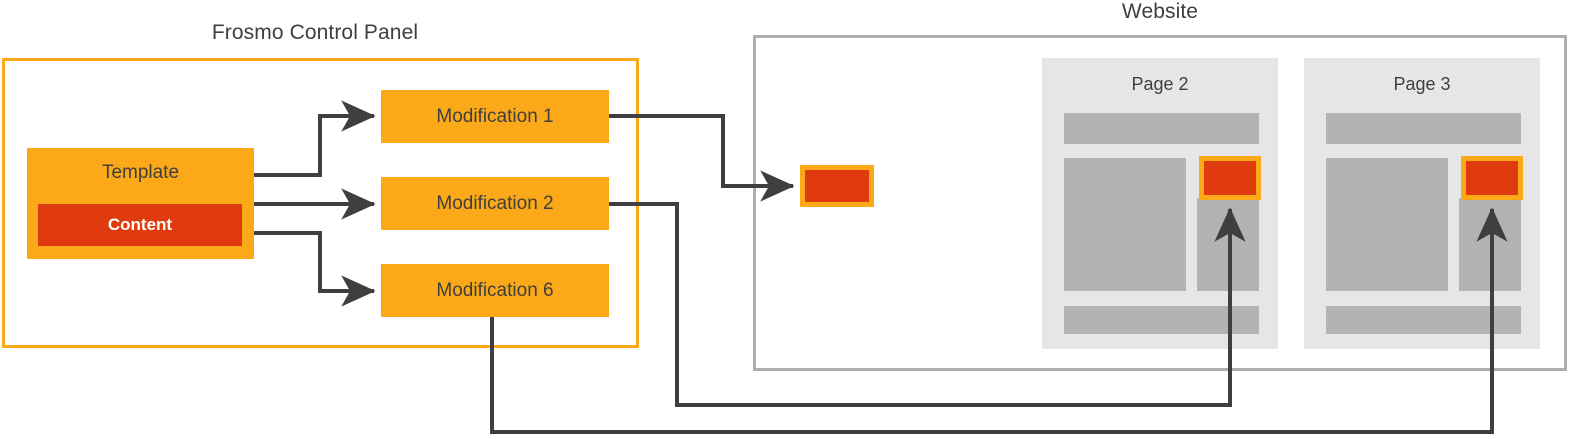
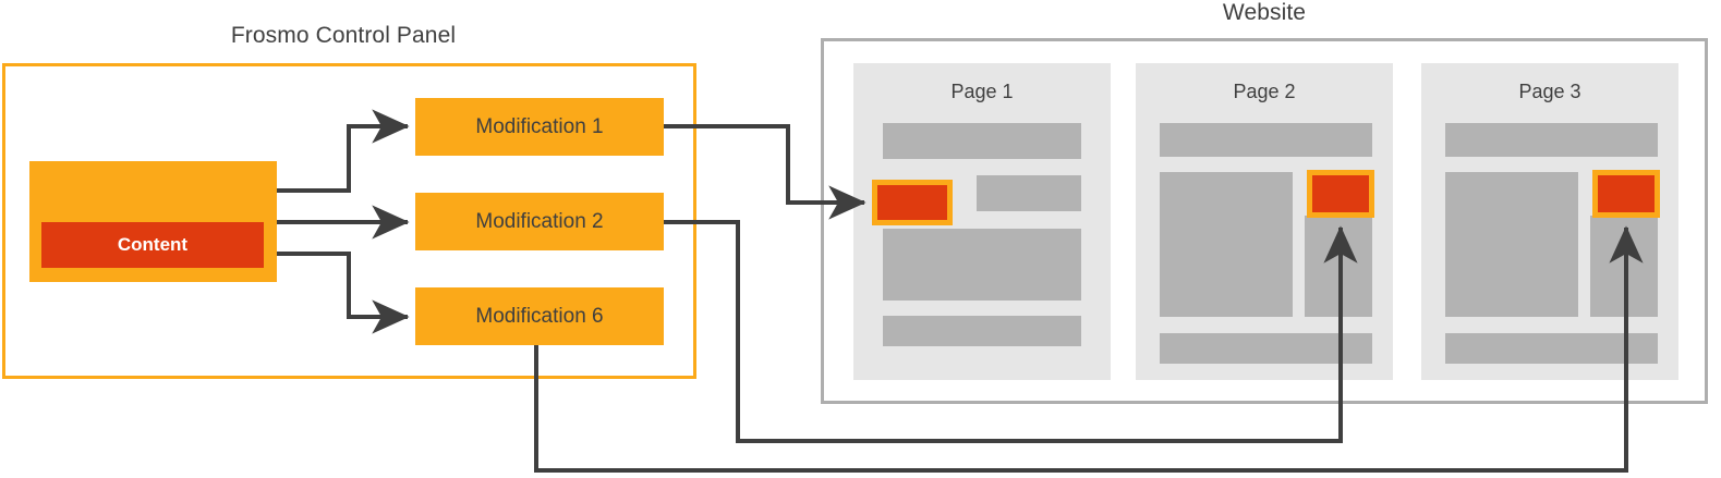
  Frosmo Control Panel
  Website
+ Page 1
  Page 2
  Page 3
- Template
  Content
  Modification 1
  Modification 2
  Modification 6
